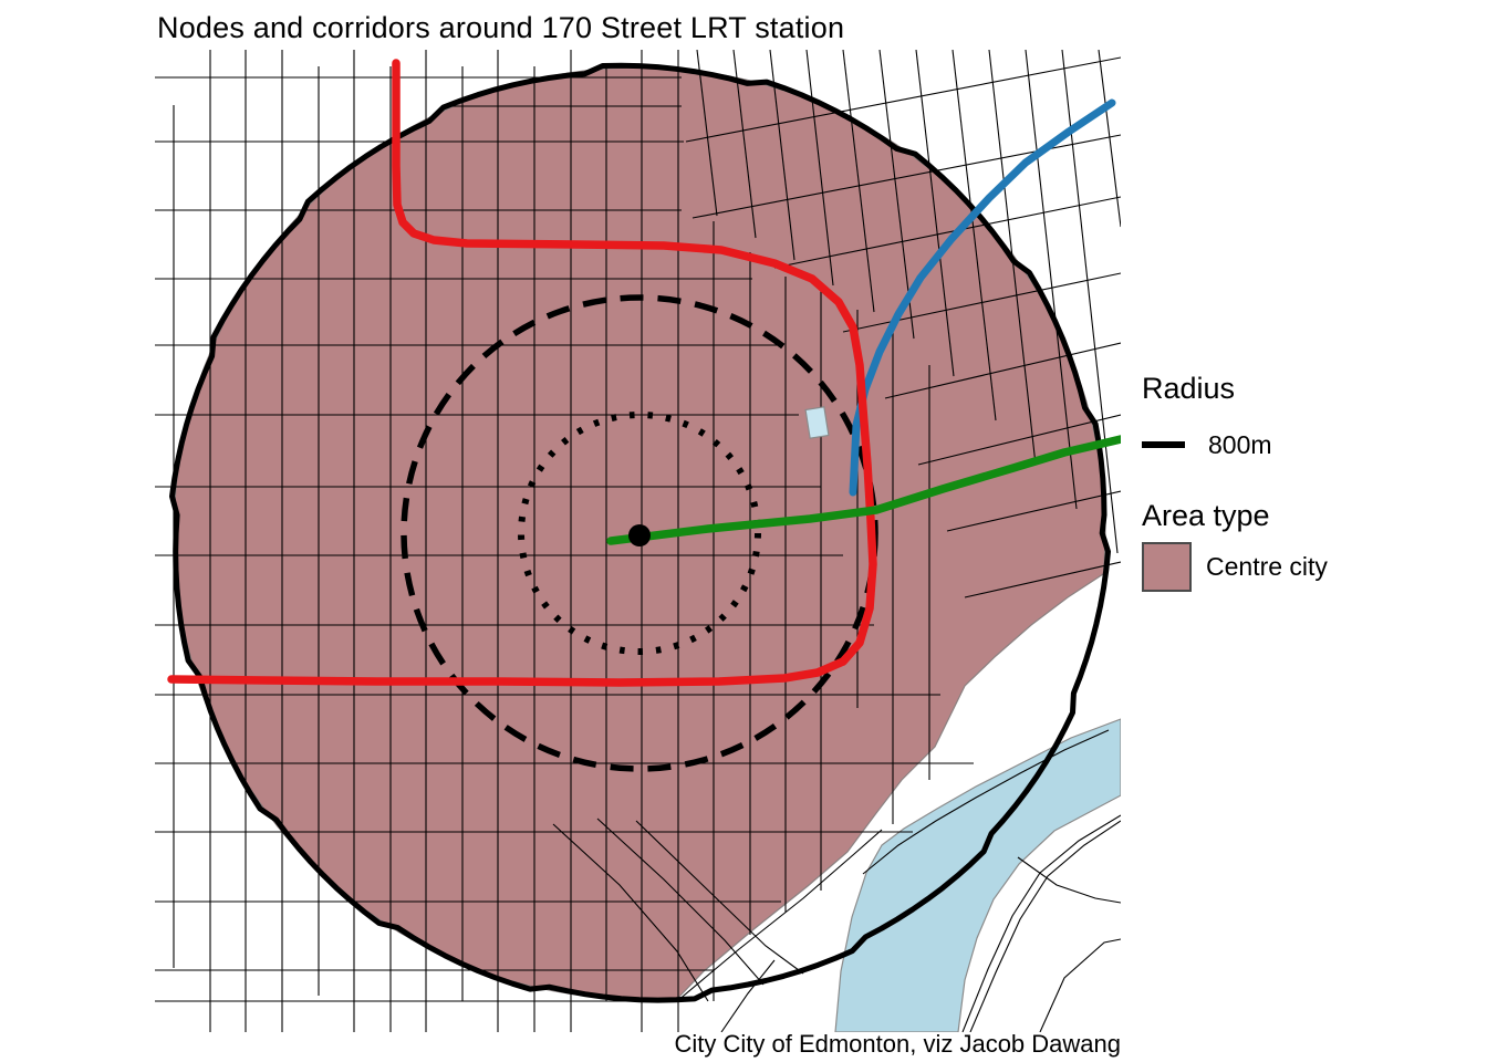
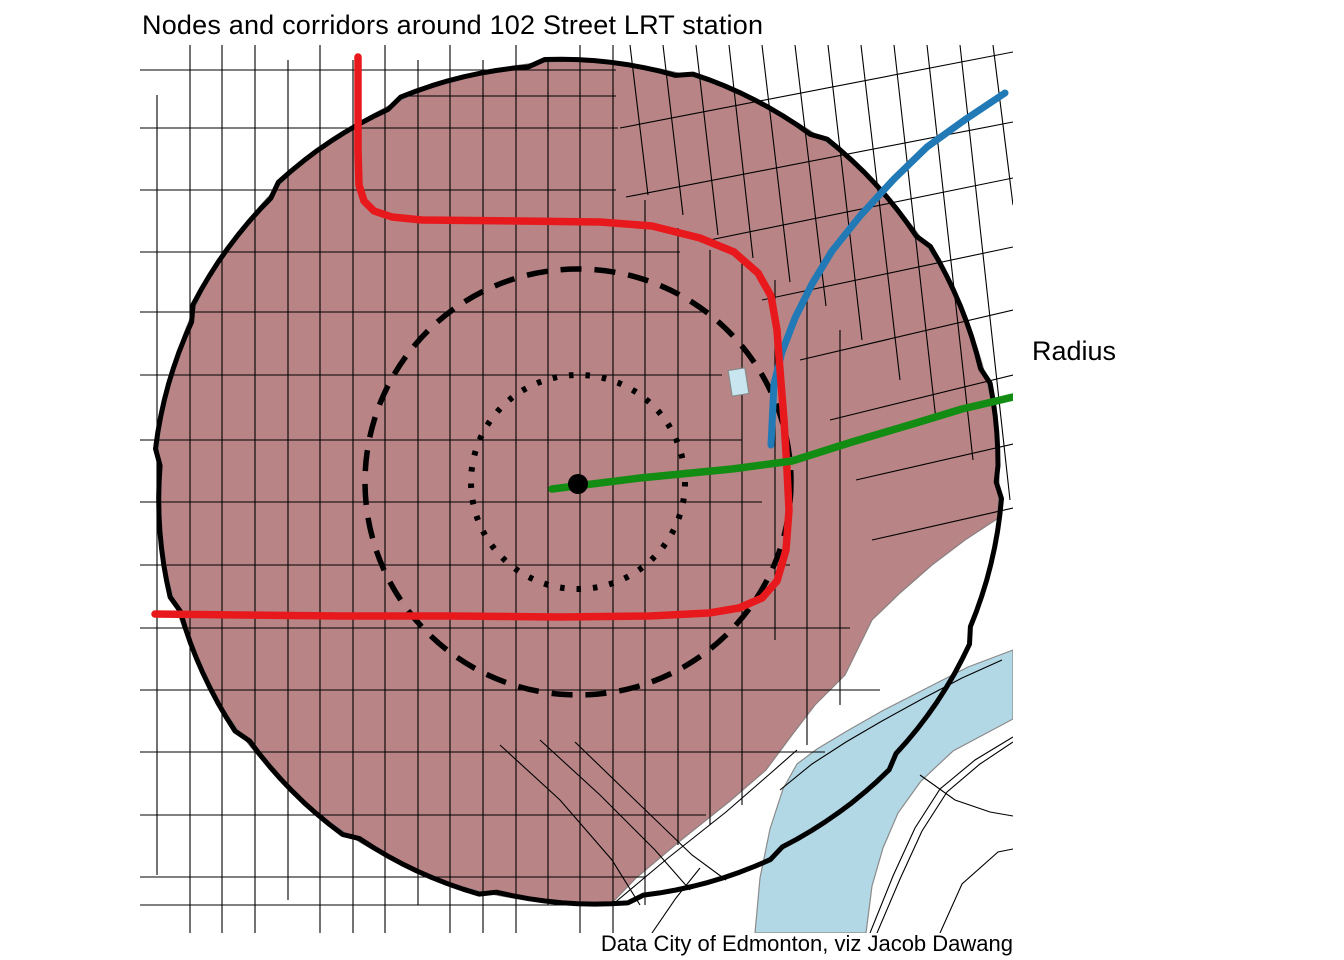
- Nodes and corridors around 170 Street LRT station
+ Nodes and corridors around 102 Street LRT station
  Radius
- 800m
- Area type
- Centre city
- City City of Edmonton, viz Jacob Dawang
+ Data City of Edmonton, viz Jacob Dawang
